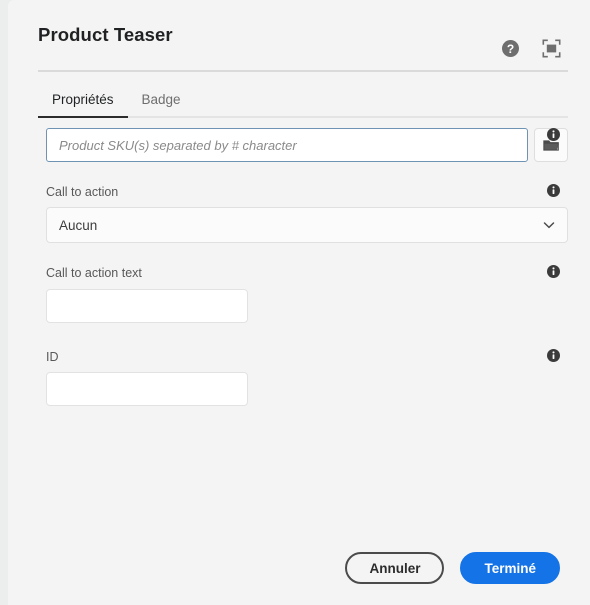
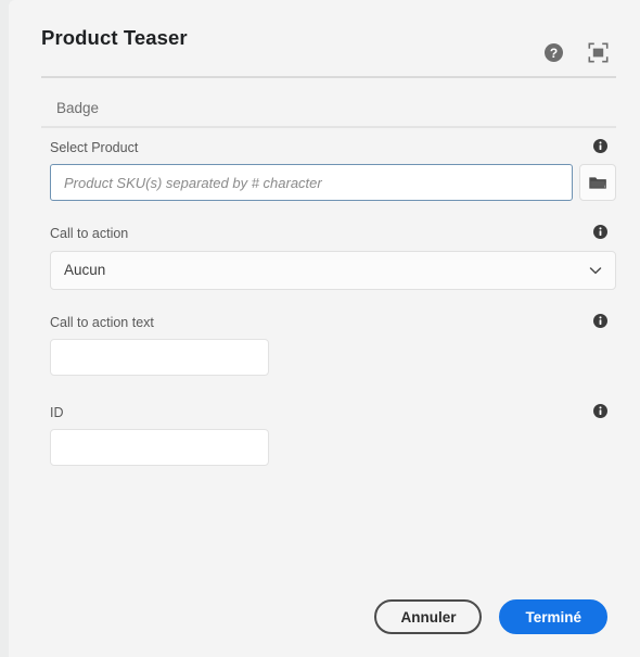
  Product Teaser
  ?
- Propriétés
  Badge
+ Select Product
  Product SKU(s) separated by # character
  Call to action
  Aucun
  Call to action text
  ID
  Annuler
  Terminé
